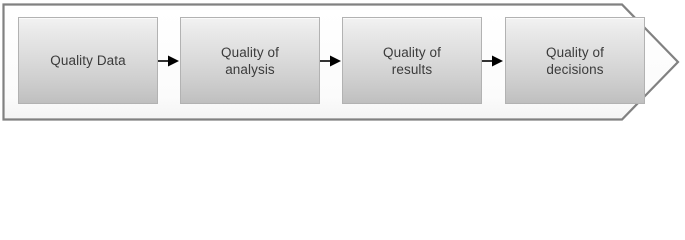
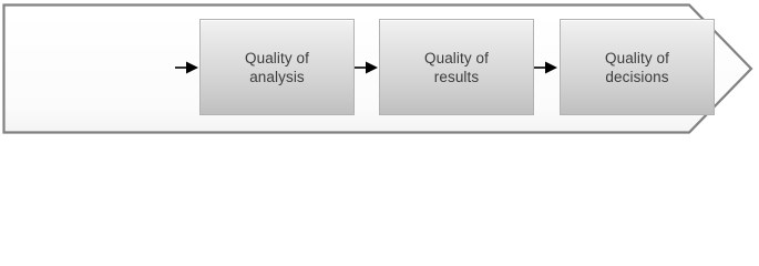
- Quality Data
  Quality of
  analysis
  Quality of
  results
  Quality of
  decisions
